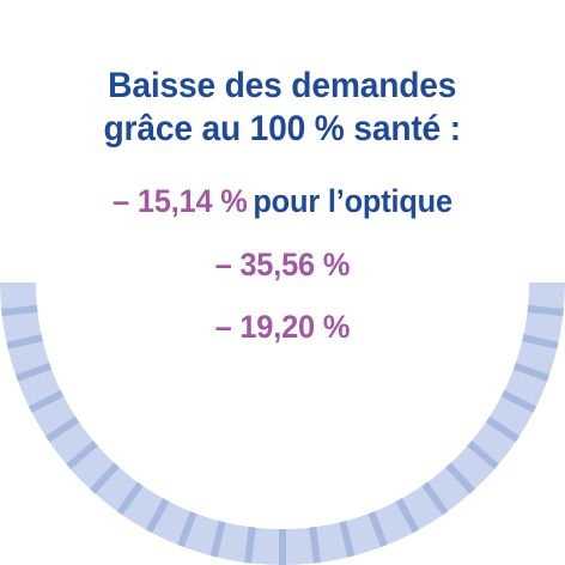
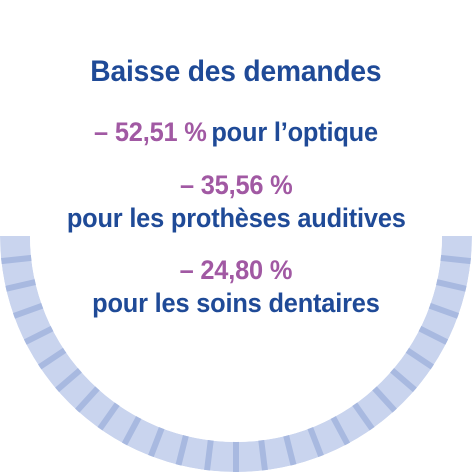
  Baisse des demandes
- grâce au 100 % santé :
- – 15,14 % pour l’optique
+ – 52,51 % pour l’optique
  – 35,56 %
+ pour les prothèses auditives
- – 19,20 %
+ – 24,80 %
+ pour les soins dentaires
